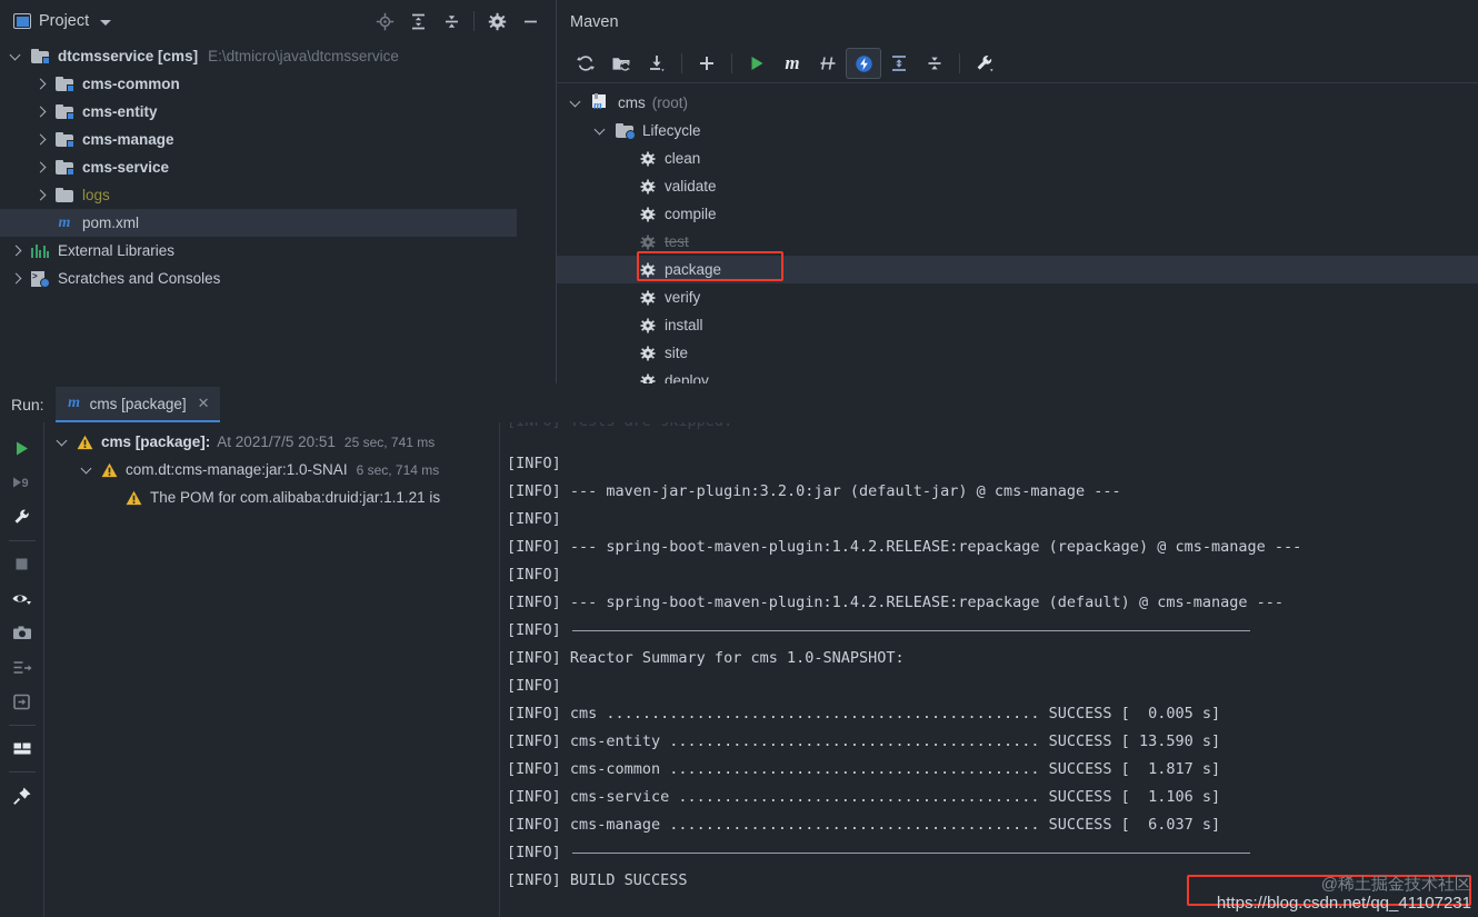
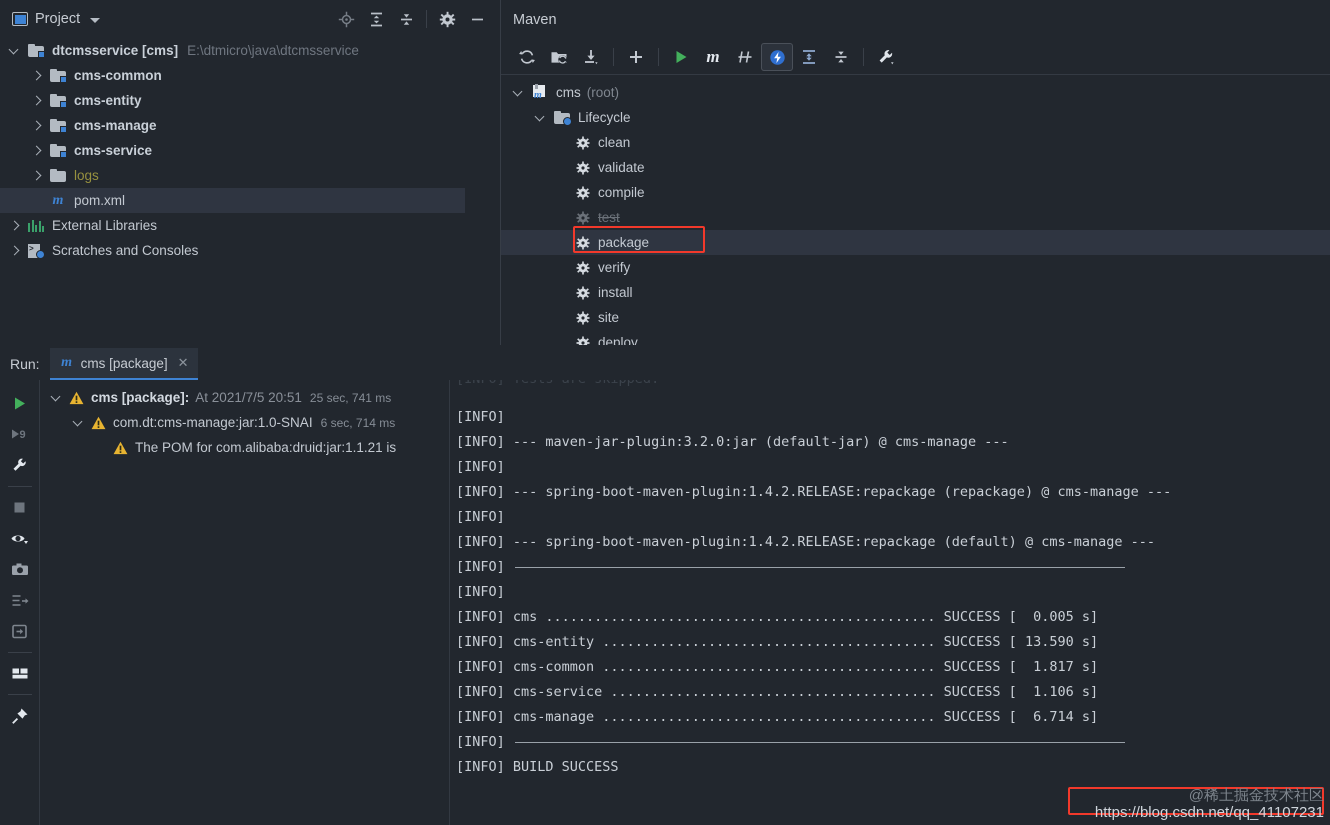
  Project
  dtcmsservice [cms]
  E:\dtmicro\java\dtcmsservice
  cms-common
  cms-entity
  cms-manage
  cms-service
  logs
  m
  pom.xml
  External Libraries
  Scratches and Consoles
  Maven
  m
  m
  cms
  (root)
  Lifecycle
  clean
  validate
  compile
  test
  package
  verify
  install
  site
  deploy
  Run:
  m
  cms [package]
  ✕
  9
  cms [package]:
  At 2021/7/5 20:51
  25 sec, 741 ms
  com.dt:cms-manage:jar:1.0-SNAI
  6 sec, 714 ms
  The POM for com.alibaba:druid:jar:1.1.21 is
  [INFO]
  [INFO] --- maven-jar-plugin:3.2.0:jar (default-jar) @ cms-manage ---
  [INFO]
  [INFO] --- spring-boot-maven-plugin:1.4.2.RELEASE:repackage (repackage) @ cms-manage ---
  [INFO]
  [INFO] --- spring-boot-maven-plugin:1.4.2.RELEASE:repackage (default) @ cms-manage ---
  [INFO]
- [INFO] Reactor Summary for cms 1.0-SNAPSHOT:
  [INFO]
  [INFO] cms ................................................ SUCCESS [ 0.005 s]
  [INFO] cms-entity ......................................... SUCCESS [ 13.590 s]
  [INFO] cms-common ......................................... SUCCESS [ 1.817 s]
  [INFO] cms-service ........................................ SUCCESS [ 1.106 s]
- [INFO] cms-manage ......................................... SUCCESS [ 6.037 s]
+ [INFO] cms-manage ......................................... SUCCESS [ 6.714 s]
  [INFO]
  [INFO] BUILD SUCCESS
  @稀土掘金技术社区
  https://blog.csdn.net/qq_41107231
